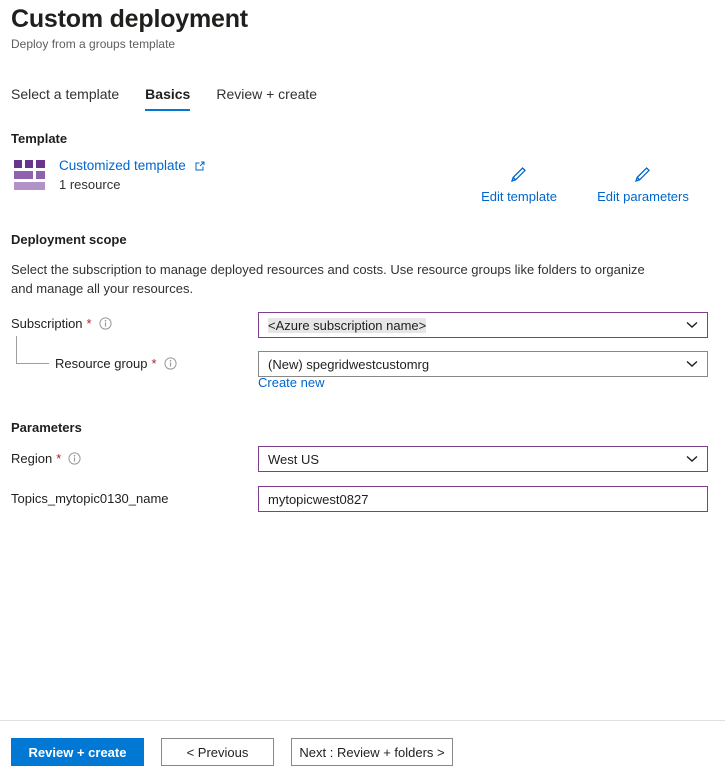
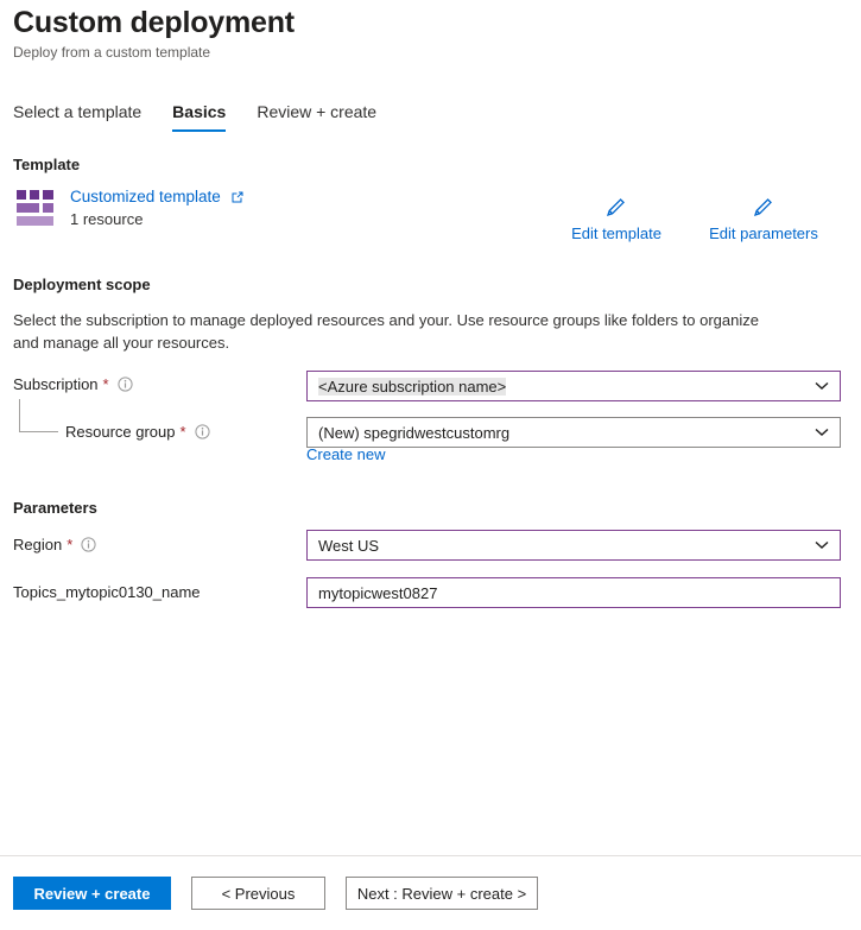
  Custom deployment
- Deploy from a groups template
+ Deploy from a custom template
  Select a template
  Basics
  Review + create
  Template
  Customized template
  1 resource
  Edit template
  Edit parameters
  Deployment scope
- Select the subscription to manage deployed resources and costs. Use resource groups like folders to organize and manage all your resources.
+ Select the subscription to manage deployed resources and your. Use resource groups like folders to organize and manage all your resources.
  Subscription
  *
  <Azure subscription name>
  Resource group
  *
  (New) spegridwestcustomrg
  Create new
  Parameters
  Region
  *
  West US
  Topics_mytopic0130_name
  mytopicwest0827
  Review + create
  < Previous
- Next : Review + folders >
+ Next : Review + create >
